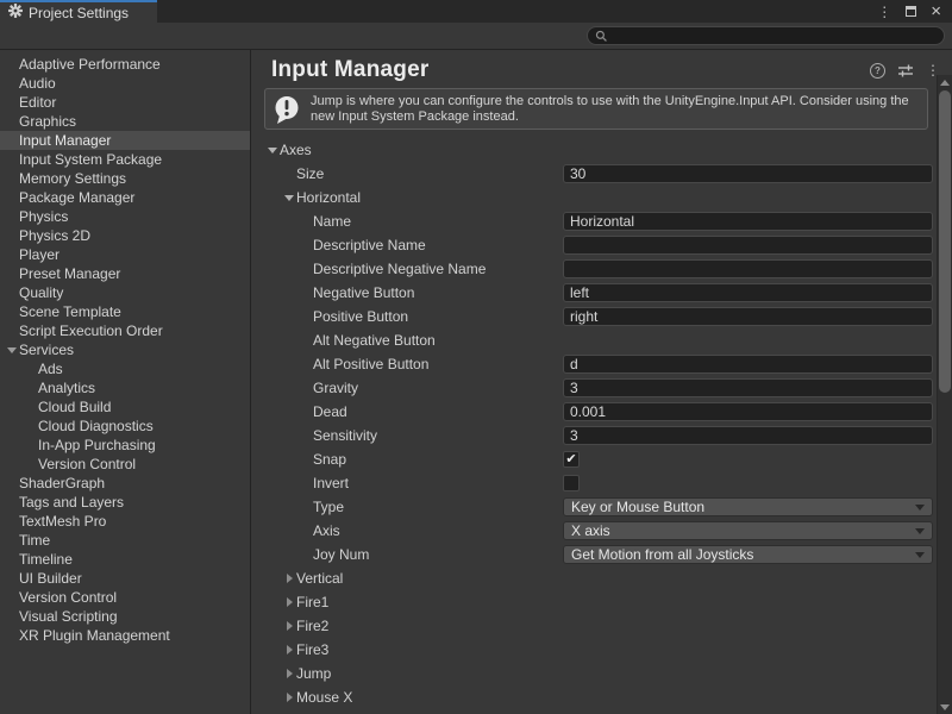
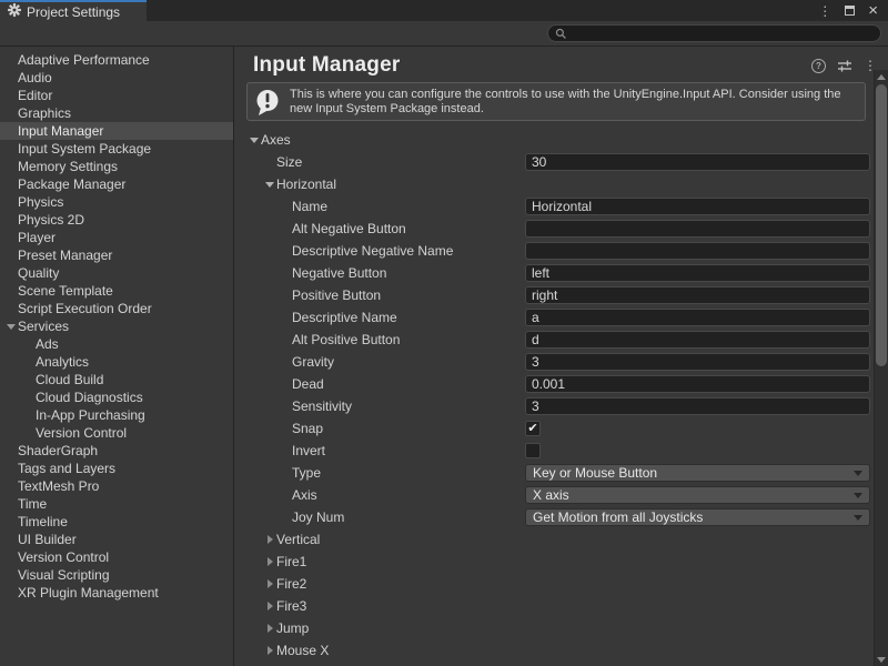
  Project Settings
  ⋮
  ×
  Adaptive Performance
  Audio
  Editor
  Graphics
  Input Manager
  Input System Package
  Memory Settings
  Package Manager
  Physics
  Physics 2D
  Player
  Preset Manager
  Quality
  Scene Template
  Script Execution Order
  Services
  Ads
  Analytics
  Cloud Build
  Cloud Diagnostics
  In-App Purchasing
  Version Control
  ShaderGraph
  Tags and Layers
  TextMesh Pro
  Time
  Timeline
  UI Builder
  Version Control
  Visual Scripting
  XR Plugin Management
  Input Manager
  ?
  ⋮
- Jump is where you can configure the controls to use with the UnityEngine.Input API. Consider using the new Input System Package instead.
+ This is where you can configure the controls to use with the UnityEngine.Input API. Consider using the new Input System Package instead.
  Axes
  Size
  30
  Horizontal
  Name
  Horizontal
- Descriptive Name
+ Alt Negative Button
  Descriptive Negative Name
  Negative Button
  left
  Positive Button
  right
- Alt Negative Button
+ Descriptive Name
+ a
  Alt Positive Button
  d
  Gravity
  3
  Dead
  0.001
  Sensitivity
  3
  Snap
  ✔
  Invert
  Type
  Key or Mouse Button
  Axis
  X axis
  Joy Num
  Get Motion from all Joysticks
  Vertical
  Fire1
  Fire2
  Fire3
  Jump
  Mouse X
